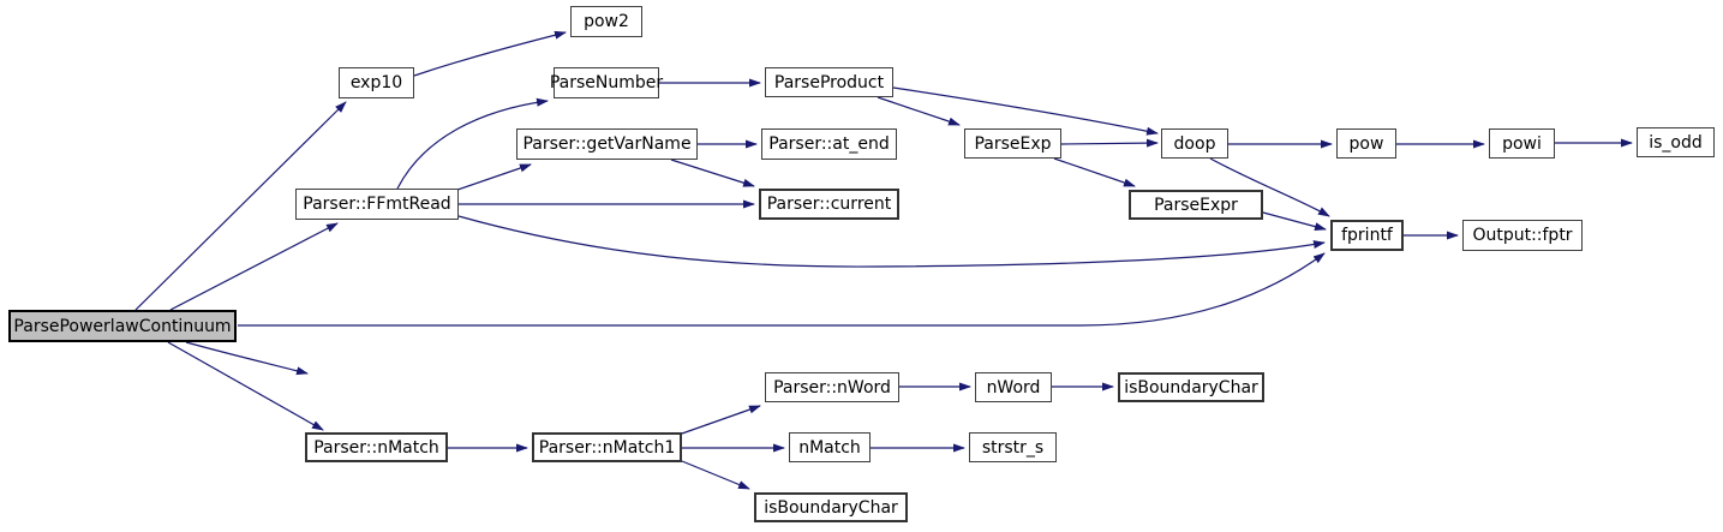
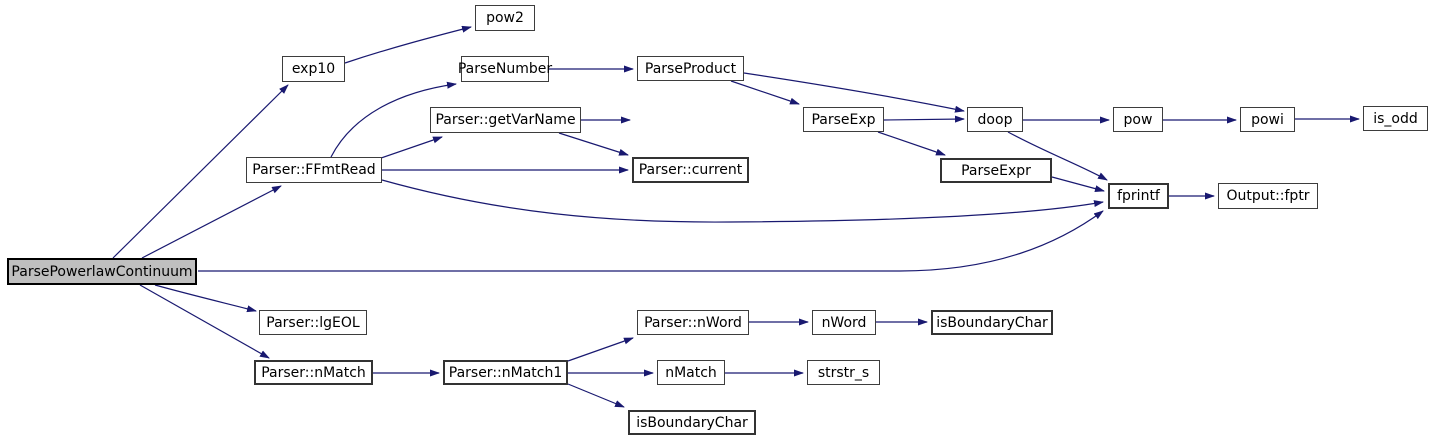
  ParsePowerlawContinuum
  exp10
  pow2
  ParseNumber
  ParseProduct
  Parser::getVarName
- Parser::at_end
  ParseExp
  doop
  pow
  powi
  is_odd
  Parser::FFmtRead
  Parser::current
  ParseExpr
  fprintf
  Output::fptr
+ Parser::lgEOL
  Parser::nMatch
  Parser::nMatch1
  Parser::nWord
  nWord
  isBoundaryChar
  nMatch
  strstr_s
  isBoundaryChar
